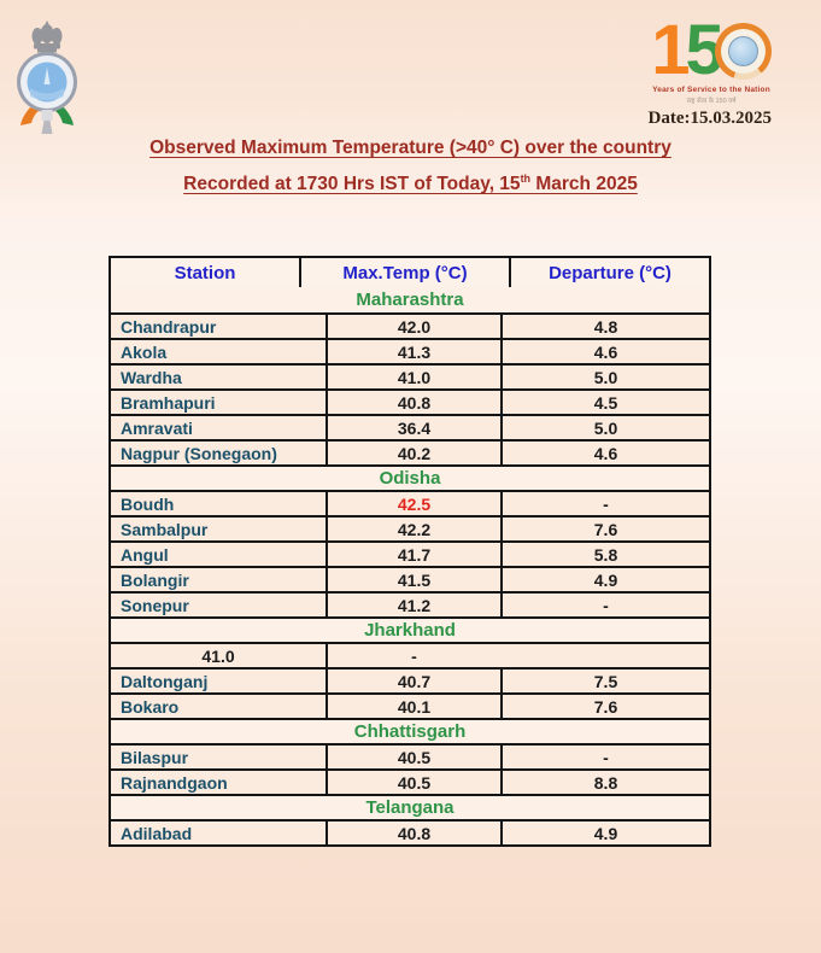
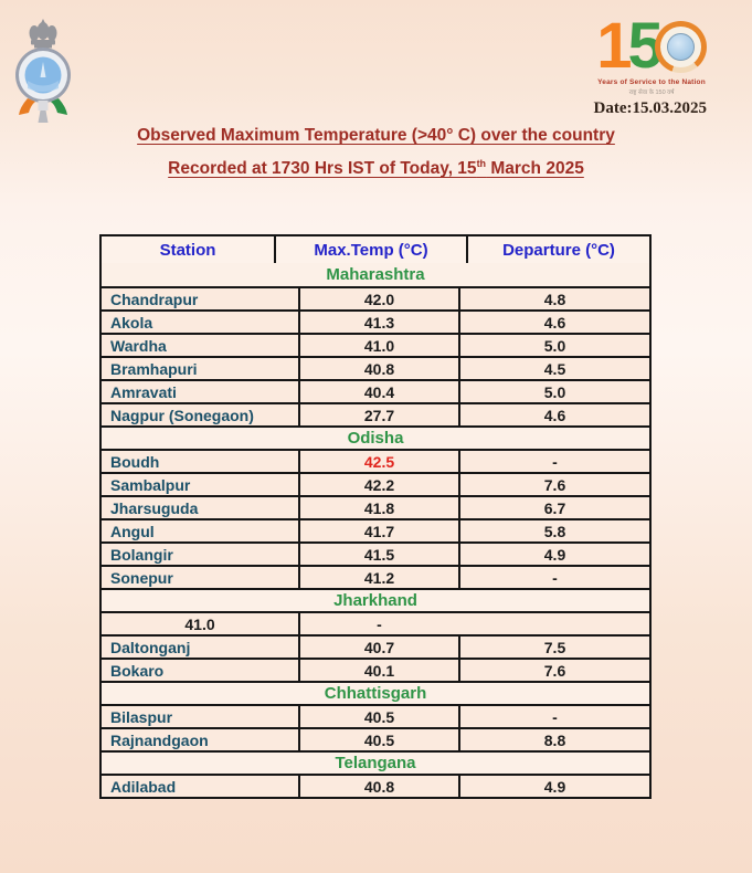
  1
  5
  Date:15.03.2025
  Observed Maximum Temperature (>40° C) over the country
  Recorded at 1730 Hrs IST of Today, 15th March 2025
  Station
  Max.Temp (°C)
  Departure (°C)
  Maharashtra
  Chandrapur
  42.0
  4.8
  Akola
  41.3
  4.6
  Wardha
  41.0
  5.0
  Bramhapuri
  40.8
  4.5
  Amravati
- 36.4
+ 40.4
  5.0
  Nagpur (Sonegaon)
- 40.2
+ 27.7
  4.6
  Odisha
  Boudh
  42.5
  -
  Sambalpur
  42.2
  7.6
+ Jharsuguda
+ 41.8
+ 6.7
  Angul
  41.7
  5.8
  Bolangir
  41.5
  4.9
  Sonepur
  41.2
  -
  Jharkhand
  41.0
  -
  Daltonganj
  40.7
  7.5
  Bokaro
  40.1
  7.6
  Chhattisgarh
  Bilaspur
  40.5
  -
  Rajnandgaon
  40.5
  8.8
  Telangana
  Adilabad
  40.8
  4.9
